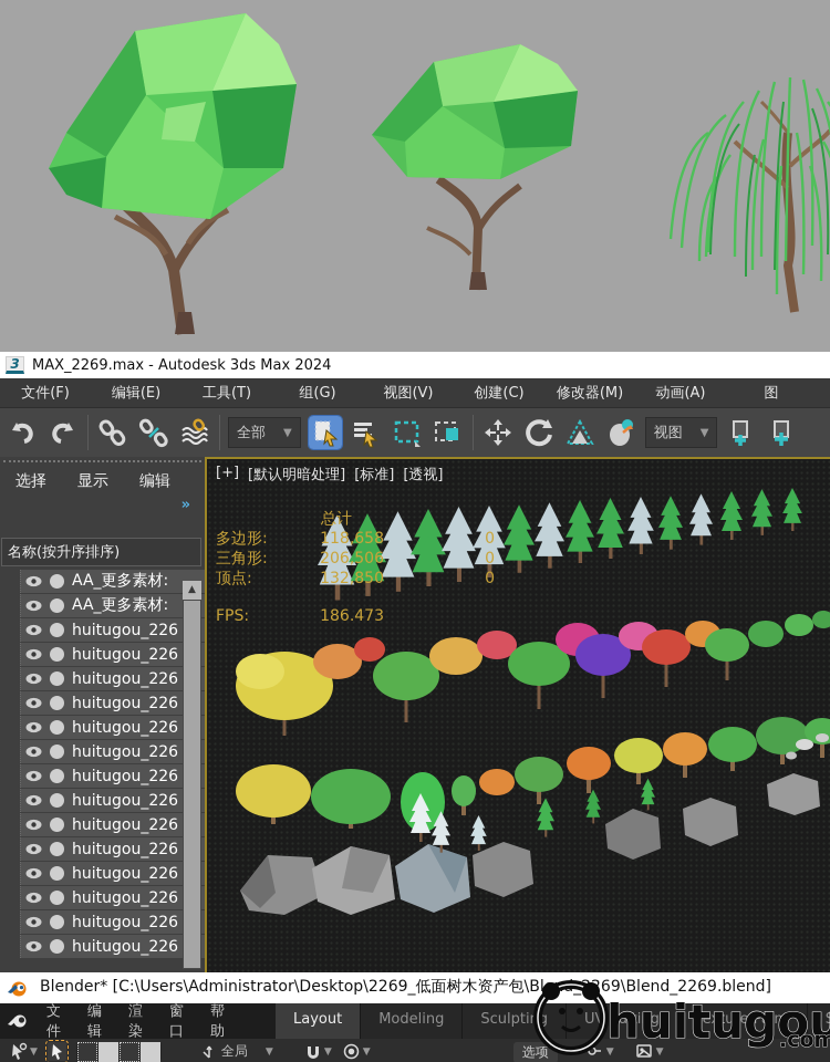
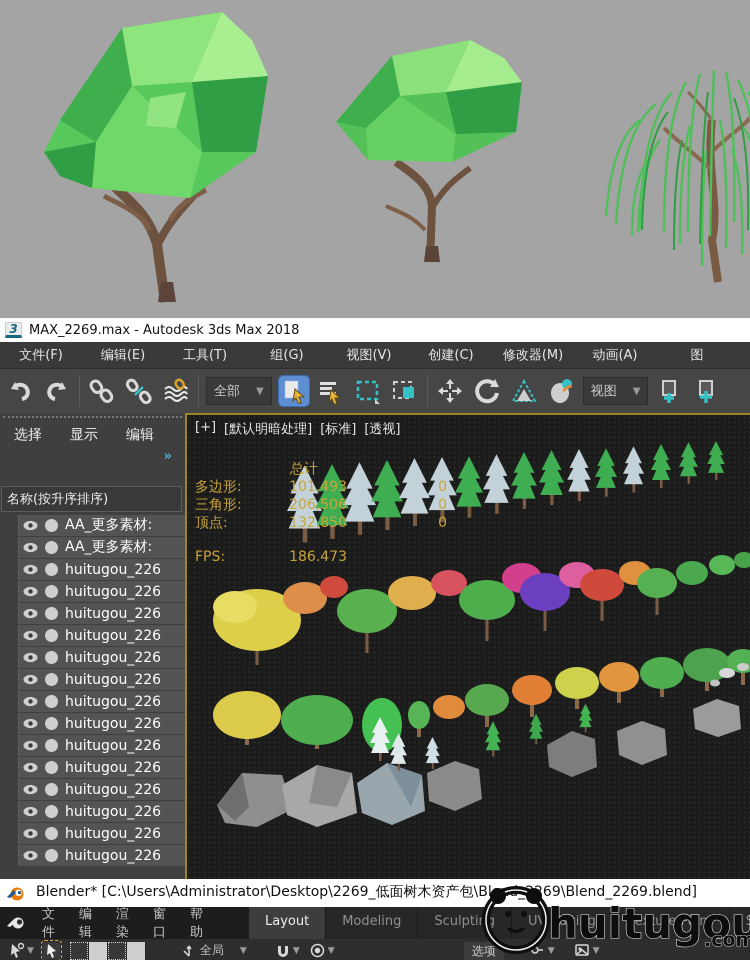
  3
- MAX_2269.max - Autodesk 3ds Max 2024
+ MAX_2269.max - Autodesk 3ds Max 2018
  文件(F)
  编辑(E)
  工具(T)
  组(G)
  视图(V)
  创建(C)
  修改器(M)
  动画(A)
  图
  全部
  ▼
  视图
  ▼
  选择
  显示
  编辑
  »
  名称(按升序排序)
  AA_更多素材:
  AA_更多素材:
  huitugou_226
  huitugou_226
  huitugou_226
  huitugou_226
  huitugou_226
  huitugou_226
  huitugou_226
  huitugou_226
  huitugou_226
  huitugou_226
  huitugou_226
  huitugou_226
  huitugou_226
  huitugou_226
- ▲
  [+]
  [默认明暗处理]
  [标准]
  [透视]
  总计
  多边形:
- 118,658
+ 101,493
  0
  三角形:
  206,506
  0
  顶点:
  132,850
  0
  FPS:
  186.473
  Blender* [C:\Users\Administrator\Desktop\2269_低面树木资产包\Bl69\Blend_2269.blend]
  文件
  编辑
  渲染
  窗口
  帮助
  Layout
  Modeling
  Sculptig
  U Editing
  Texture Paint
  ▼
  全局
  ▼
  ▼
  ▼
  选项
  ▼
  ▼
  huitugou
  .com
